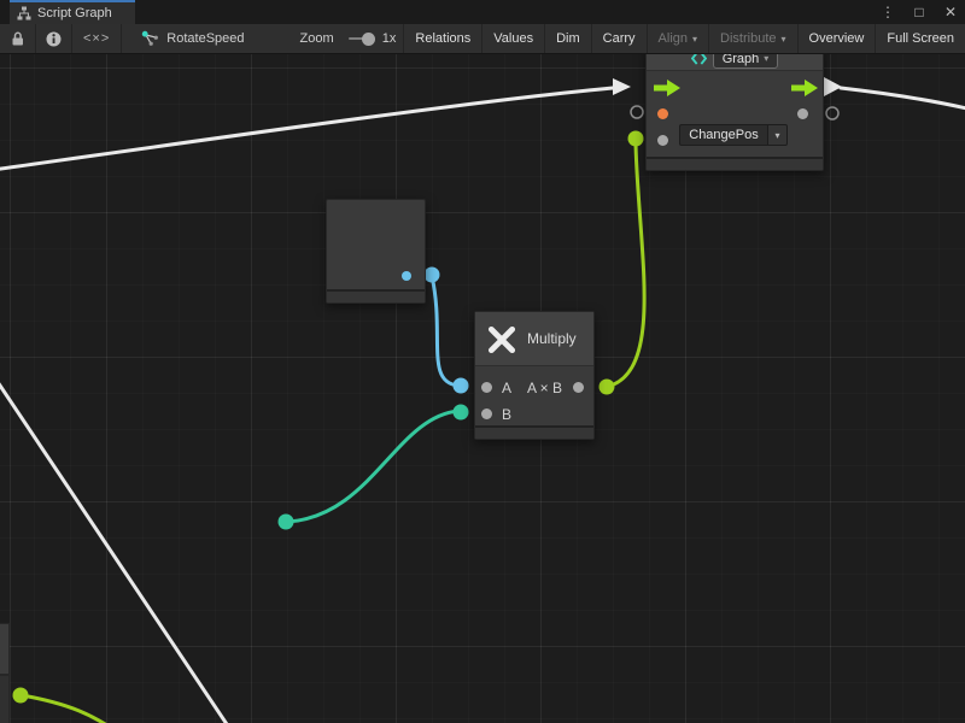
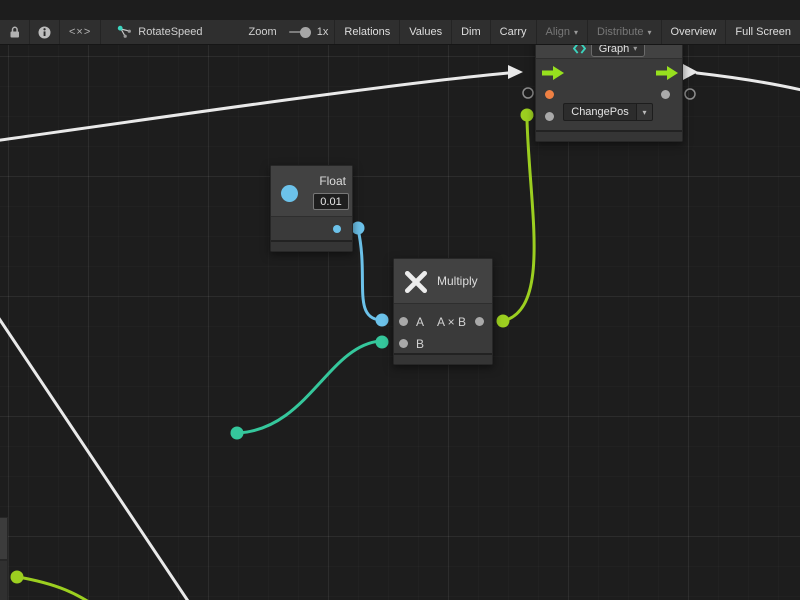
- Script Graph
- ⋮
- □
- ✕
  <×>
  RotateSpeed
  Zoom
  1x
  Relations
  Values
  Dim
  Carry
  Align
  ▾
  Distribute
  ▾
  Overview
  Full Screen
  Graph
  ▾
  ChangePos
  ▾
+ Float
+ 0.01
  Multiply
  A
  A × B
  B
